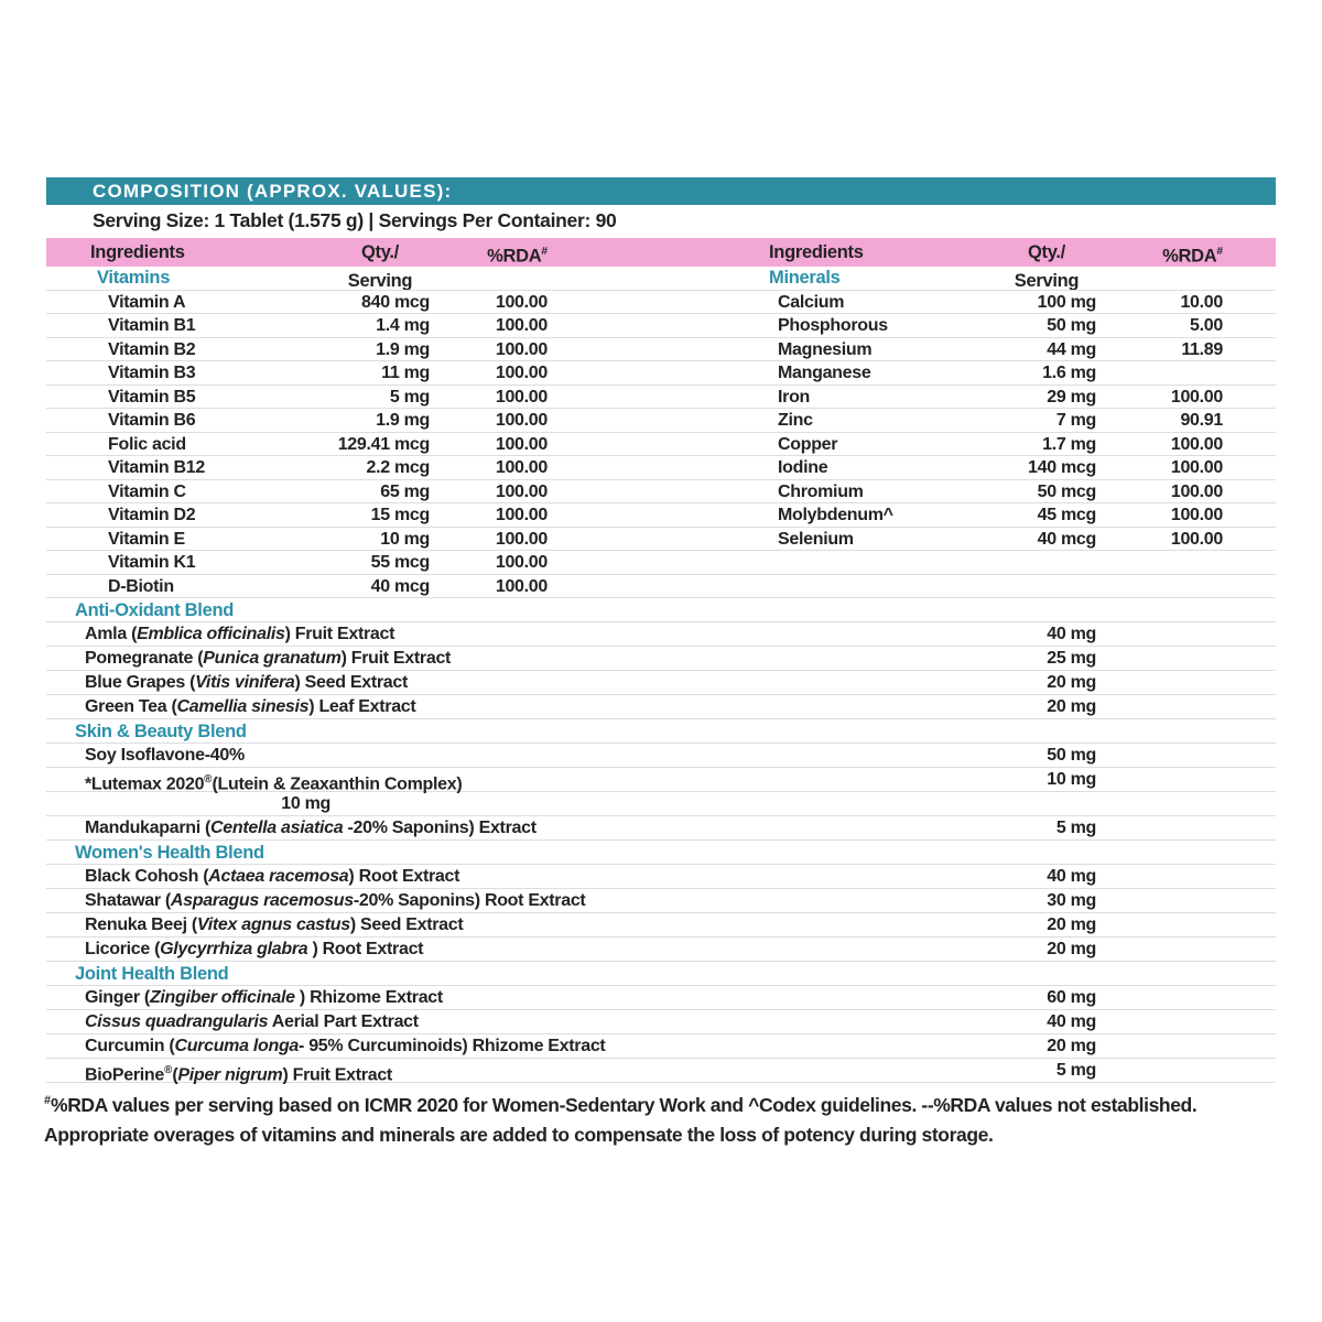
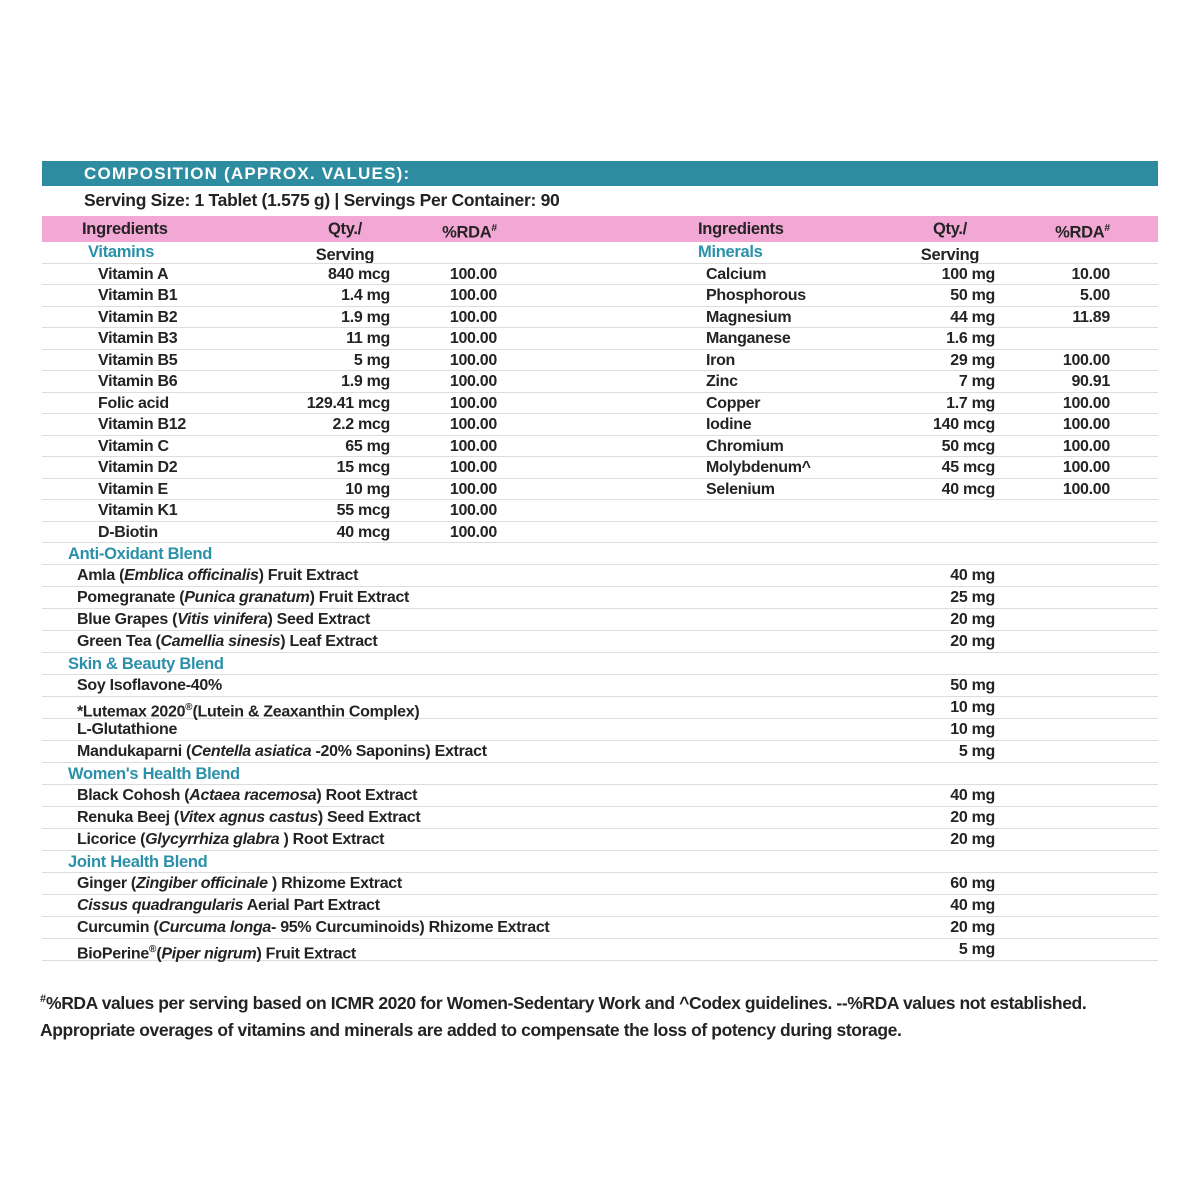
  COMPOSITION (APPROX. VALUES):
  Serving Size: 1 Tablet (1.575 g) | Servings Per Container: 90
  Ingredients
  Qty./ Serving
  %RDA#
  Ingredients
  Qty./ Serving
  %RDA#
  Vitamins
  Minerals
  Vitamin A
  840 mcg
  100.00
  Calcium
  100 mg
  10.00
  Vitamin B1
  1.4 mg
  100.00
  Phosphorous
  50 mg
  5.00
  Vitamin B2
  1.9 mg
  100.00
  Magnesium
  44 mg
  11.89
  Vitamin B3
  11 mg
  100.00
  Manganese
  1.6 mg
  Vitamin B5
  5 mg
  100.00
  Iron
  29 mg
  100.00
  Vitamin B6
  1.9 mg
  100.00
  Zinc
  7 mg
  90.91
  Folic acid
  129.41 mcg
  100.00
  Copper
  1.7 mg
  100.00
  Vitamin B12
  2.2 mcg
  100.00
  Iodine
  140 mcg
  100.00
  Vitamin C
  65 mg
  100.00
  Chromium
  50 mcg
  100.00
  Vitamin D2
  15 mcg
  100.00
  Molybdenum^
  45 mcg
  100.00
  Vitamin E
  10 mg
  100.00
  Selenium
  40 mcg
  100.00
  Vitamin K1
  55 mcg
  100.00
  D-Biotin
  40 mcg
  100.00
  Anti-Oxidant Blend
  Amla (Emblica officinalis) Fruit Extract
  40 mg
  Pomegranate (Punica granatum) Fruit Extract
  25 mg
  Blue Grapes (Vitis vinifera) Seed Extract
  20 mg
  Green Tea (Camellia sinesis) Leaf Extract
  20 mg
  Skin & Beauty Blend
  Soy Isoflavone-40%
  50 mg
  *Lutemax 2020®(Lutein & Zeaxanthin Complex)
  10 mg
+ L-Glutathione
  10 mg
  Mandukaparni (Centella asiatica -20% Saponins) Extract
  5 mg
  Women's Health Blend
  Black Cohosh (Actaea racemosa) Root Extract
  40 mg
- Shatawar (Asparagus racemosus-20% Saponins) Root Extract
- 30 mg
  Renuka Beej (Vitex agnus castus) Seed Extract
  20 mg
  Licorice (Glycyrrhiza glabra ) Root Extract
  20 mg
  Joint Health Blend
  Ginger (Zingiber officinale ) Rhizome Extract
  60 mg
  Cissus quadrangularis Aerial Part Extract
  40 mg
  Curcumin (Curcuma longa- 95% Curcuminoids) Rhizome Extract
  20 mg
  BioPerine®(Piper nigrum) Fruit Extract
  5 mg
  #%RDA values per serving based on ICMR 2020 for Women-Sedentary Work and ^Codex guidelines. --%RDA values not established.
  Appropriate overages of vitamins and minerals are added to compensate the loss of potency during storage.
